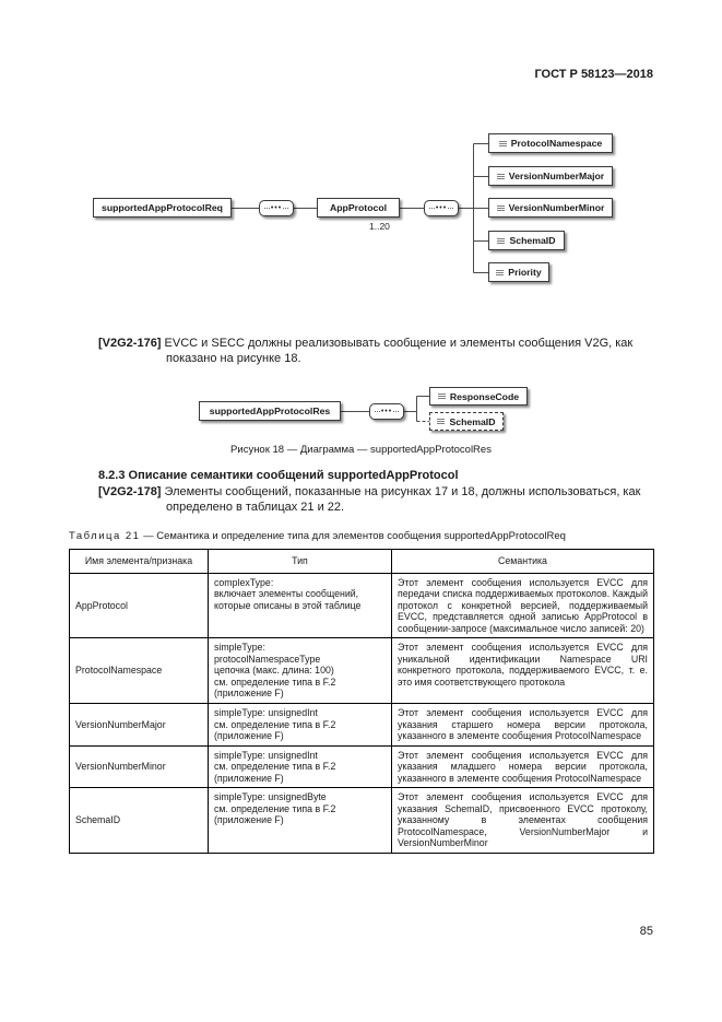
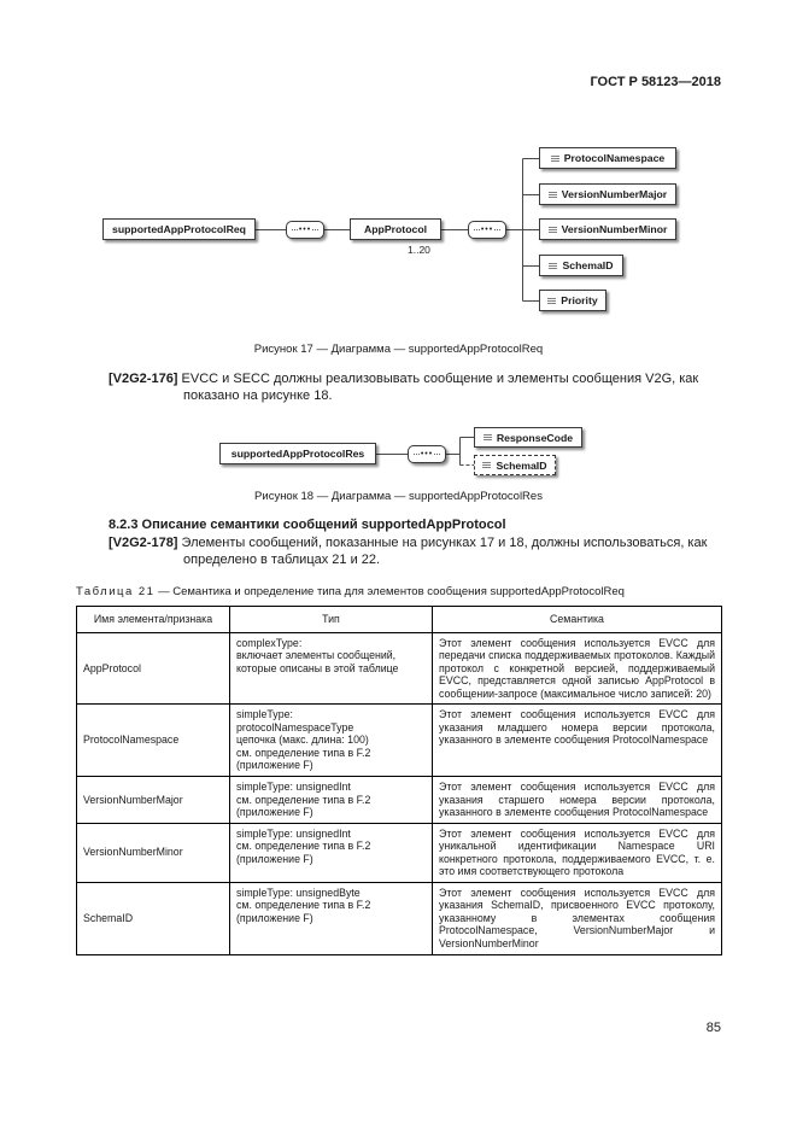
  ГОСТ Р 58123—2018
  supportedAppProtocolReq
  AppProtocol
  1..20
  ProtocolNamespace
  VersionNumberMajor
  VersionNumberMinor
  SchemaID
  Priority
+ Рисунок 17 — Диаграмма — supportedAppProtocolReq
  [V2G2-176] EVCC и SECC должны реализовывать сообщение и элементы сообщения V2G, как показано на рисунке 18.
  supportedAppProtocolRes
  ResponseCode
  SchemaID
  Рисунок 18 — Диаграмма — supportedAppProtocolRes
  8.2.3 Описание семантики сообщений supportedAppProtocol
  [V2G2-178] Элементы сообщений, показанные на рисунках 17 и 18, должны использоваться, как определено в таблицах 21 и 22.
  Таблица 21 — Семантика и определение типа для элементов сообщения supportedAppProtocolReq
  Имя элемента/признака	Тип	Семантика
  AppProtocol	complexType: включает элементы сообщений, которые описаны в этой таблице	Этот элемент сообщения используется EVCC для передачи списка поддерживаемых протоколов. Каждый протокол с конкретной версией, поддерживаемый EVCC, представляется одной записью AppProtocol в сообщении-запросе (максимальное число записей: 20)
- ProtocolNamespace	simpleType: protocolNamespaceType цепочка (макс. длина: 100) см. определение типа в F.2 (приложение F)	Этот элемент сообщения используется EVCC для уникальной идентификации Namespace URI конкретного протокола, поддерживаемого EVCC, т. е. это имя соответствующего протокола
+ ProtocolNamespace	simpleType: protocolNamespaceType цепочка (макс. длина: 100) см. определение типа в F.2 (приложение F)	Этот элемент сообщения используется EVCC для указания младшего номера версии протокола, указанного в элементе сообщения ProtocolNamespace
  VersionNumberMajor	simpleType: unsignedInt см. определение типа в F.2 (приложение F)	Этот элемент сообщения используется EVCC для указания старшего номера версии протокола, указанного в элементе сообщения ProtocolNamespace
- VersionNumberMinor	simpleType: unsignedInt см. определение типа в F.2 (приложение F)	Этот элемент сообщения используется EVCC для указания младшего номера версии протокола, указанного в элементе сообщения ProtocolNamespace
+ VersionNumberMinor	simpleType: unsignedInt см. определение типа в F.2 (приложение F)	Этот элемент сообщения используется EVCC для уникальной идентификации Namespace URI конкретного протокола, поддерживаемого EVCC, т. е. это имя соответствующего протокола
  SchemaID	simpleType: unsignedByte см. определение типа в F.2 (приложение F)	Этот элемент сообщения используется EVCC для указания SchemaID, присвоенного EVCC протоколу, указанному в элементах сообщения ProtocolNamespace, VersionNumberMajor и VersionNumberMinor
  85
